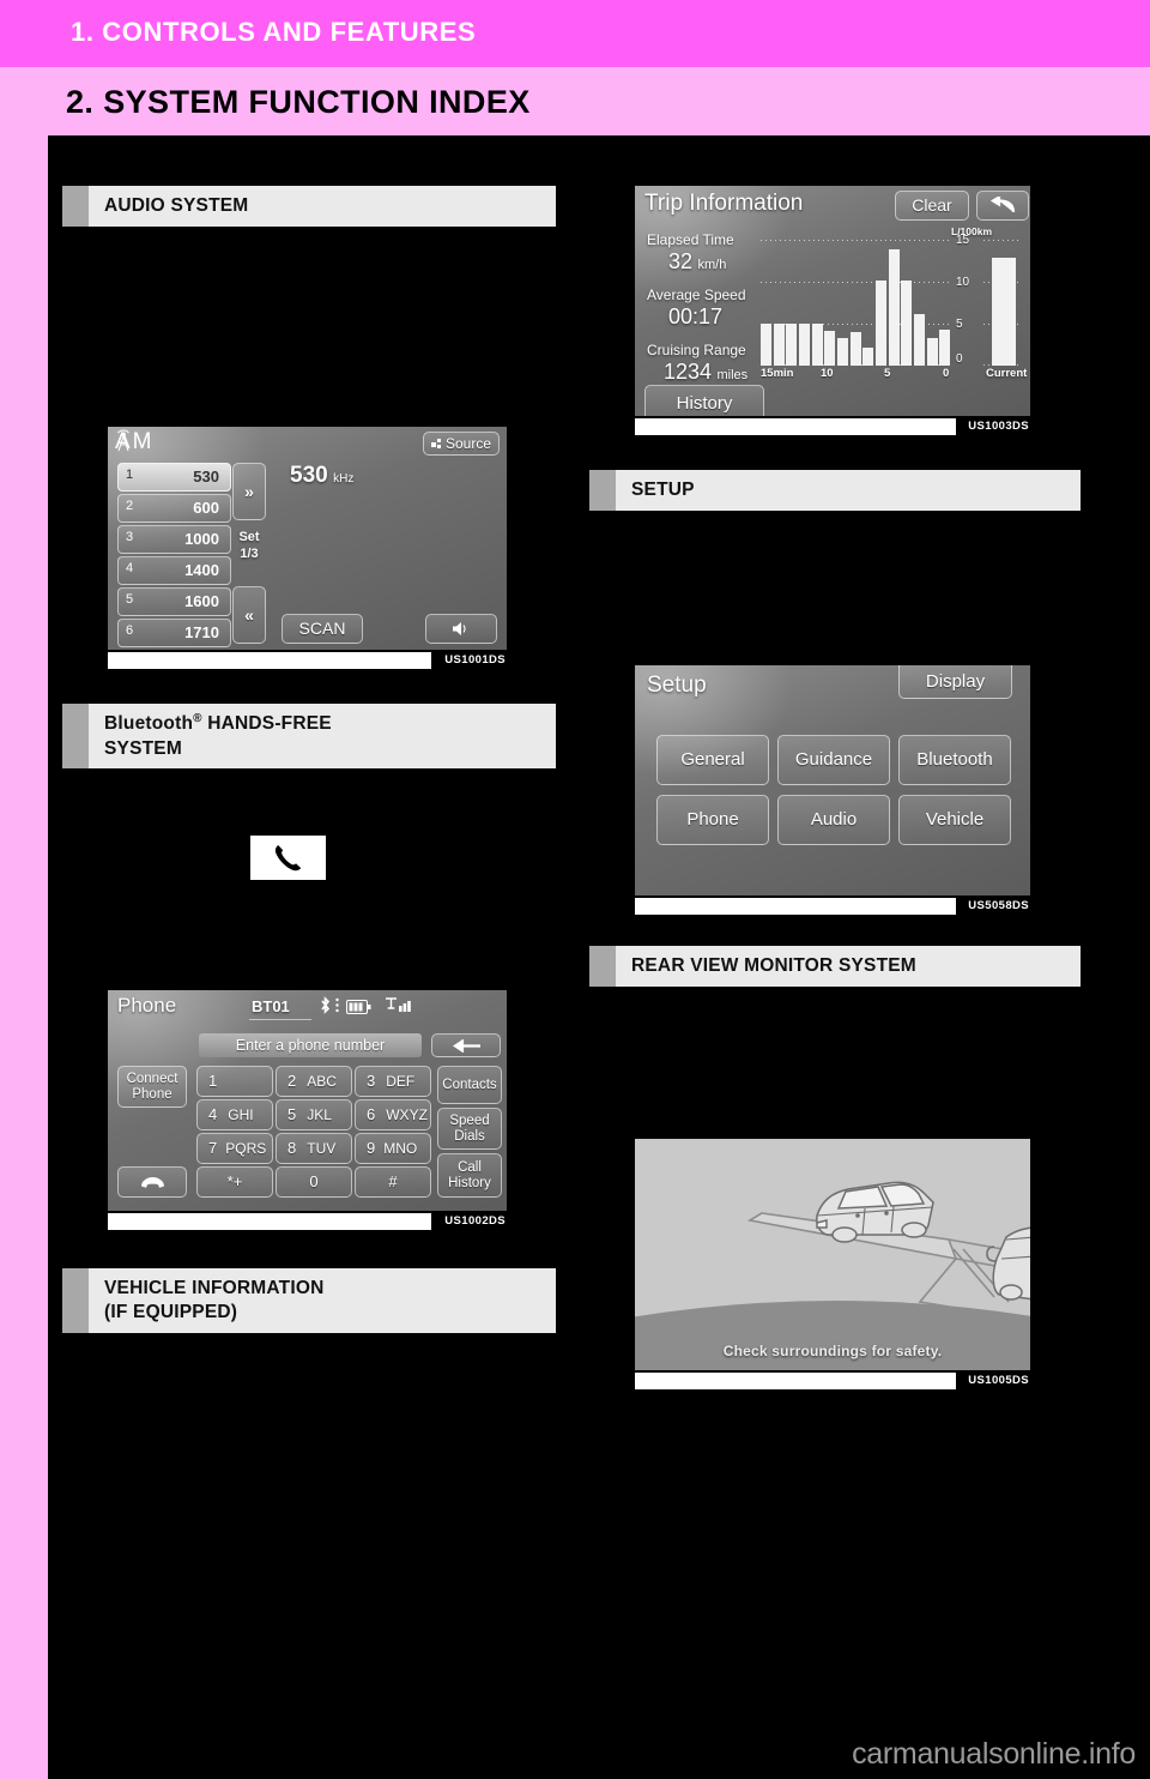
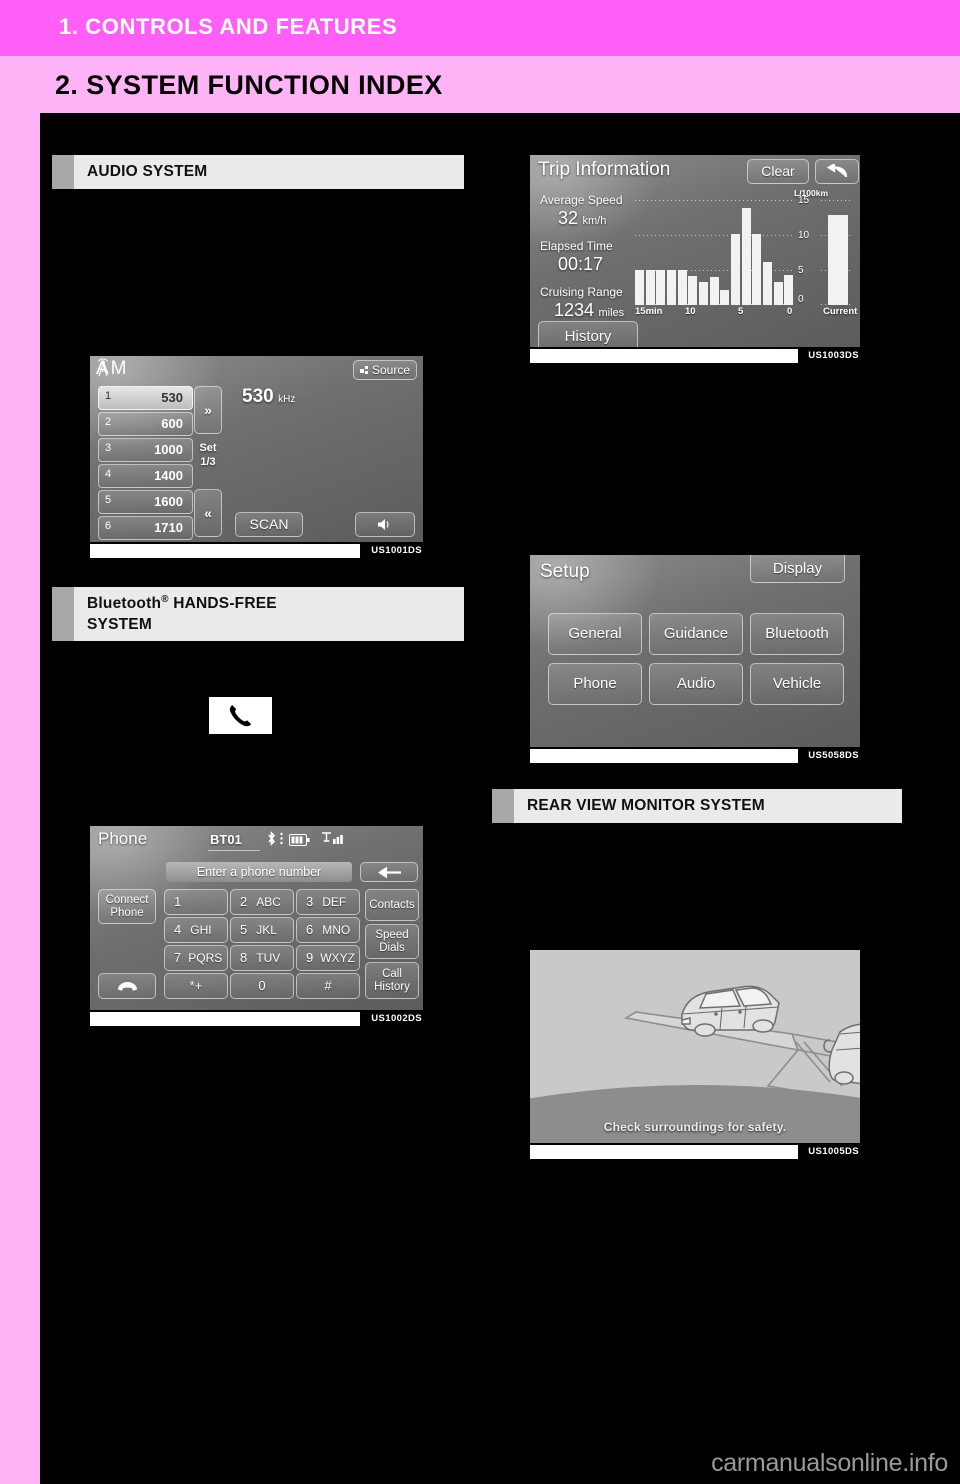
  1. CONTROLS AND FEATURES
  2. SYSTEM FUNCTION INDEX
  AUDIO SYSTEM
  Bluetooth® HANDS-FREE
  SYSTEM
- VEHICLE INFORMATION
- (IF EQUIPPED)
- SETUP
  REAR VIEW MONITOR SYSTEM
  AM
  Source
  1
  530
  2
  600
  3
  1000
  4
  1400
  5
  1600
  6
  1710
  »
  Set
  1/3
  «
  530 kHz
  SCAN
  US1001DS
  Phone
  BT01
  Enter a phone number
  Connect
  Phone
  1
  2
  ABC
  3
  DEF
  4
  GHI
  5
  JKL
  6
- WXYZ
+ MNO
  7
  PQRS
  8
  TUV
  9
- MNO
+ WXYZ
  *+
  0
  #
  Contacts
  Speed
  Dials
  Call
  History
  US1002DS
  Trip Information
  Clear
- Elapsed Time
+ Average Speed
  32 km/h
- Average Speed
+ Elapsed Time
  00:17
  Cruising Range
  1234 miles
  History
  L/100km
  15
  10
  5
  0
  15min
  10
  5
  0
  Current
  US1003DS
  Setup
  Display
  General
  Guidance
  Bluetooth
  Phone
  Audio
  Vehicle
  US5058DS
  Check surroundings for safety.
  US1005DS
  carmanualsonline.info
